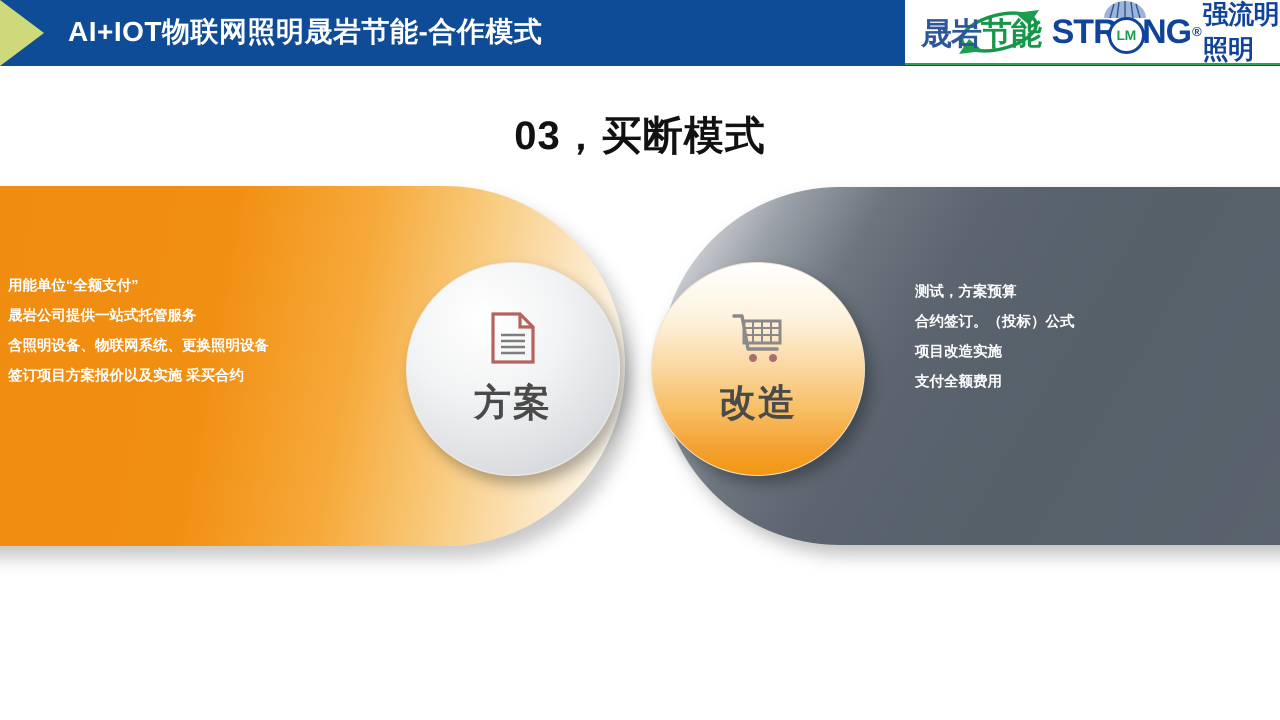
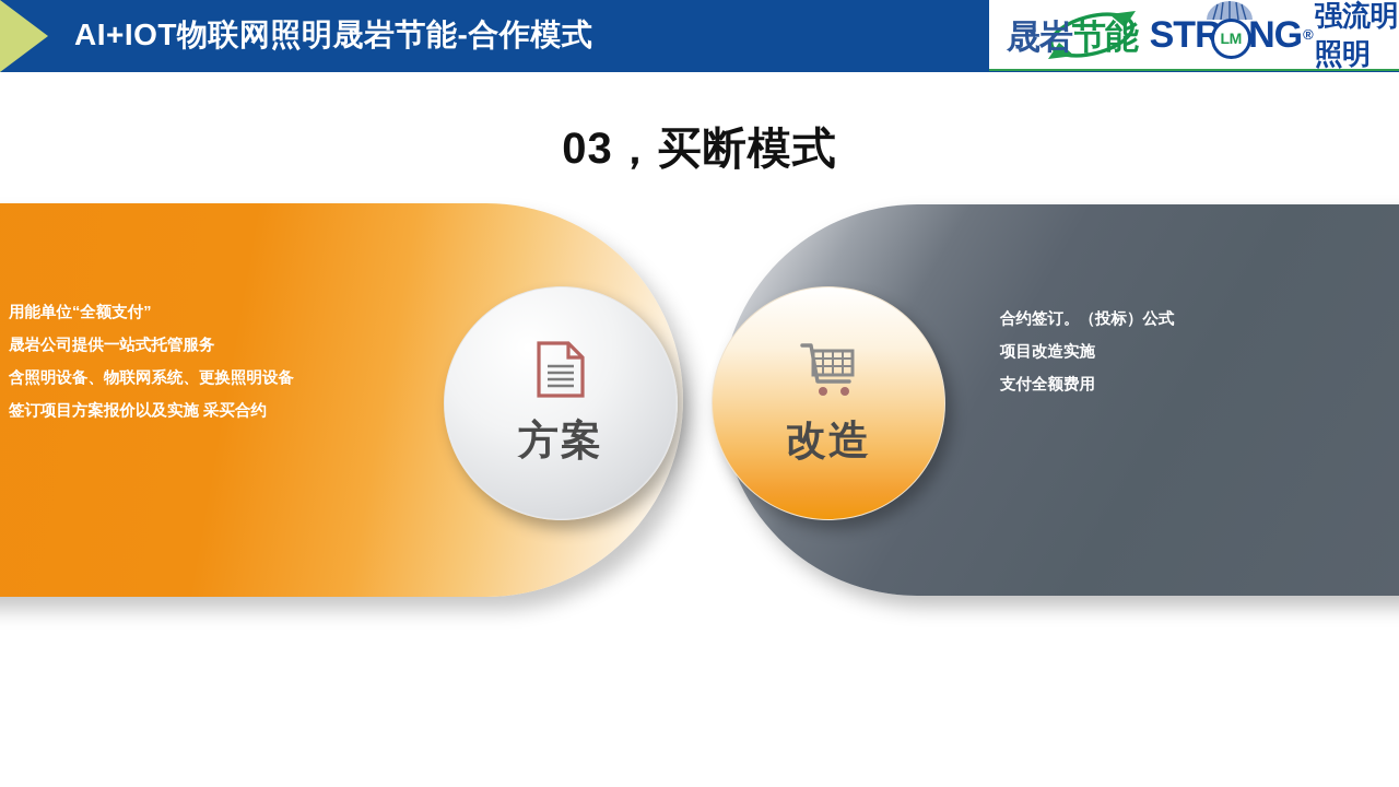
  AI+IOT物联网照明晟岩节能-合作模式
  晟岩节能
  STR NG
  LM
  ®
  强流明照明
  03，买断模式
  用能单位“全额支付”
  晟岩公司提供一站式托管服务
  含照明设备、物联网系统、更换照明设备
  签订项目方案报价以及实施 采买合约
- 测试，方案预算
  合约签订。（投标）公式
  项目改造实施
  支付全额费用
  方案
  改造
